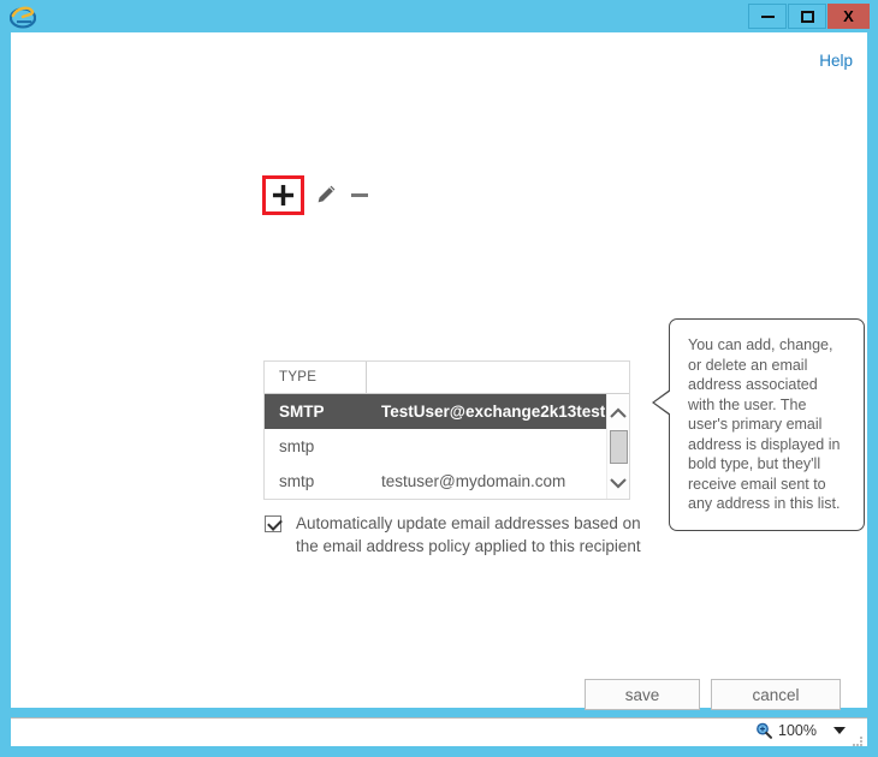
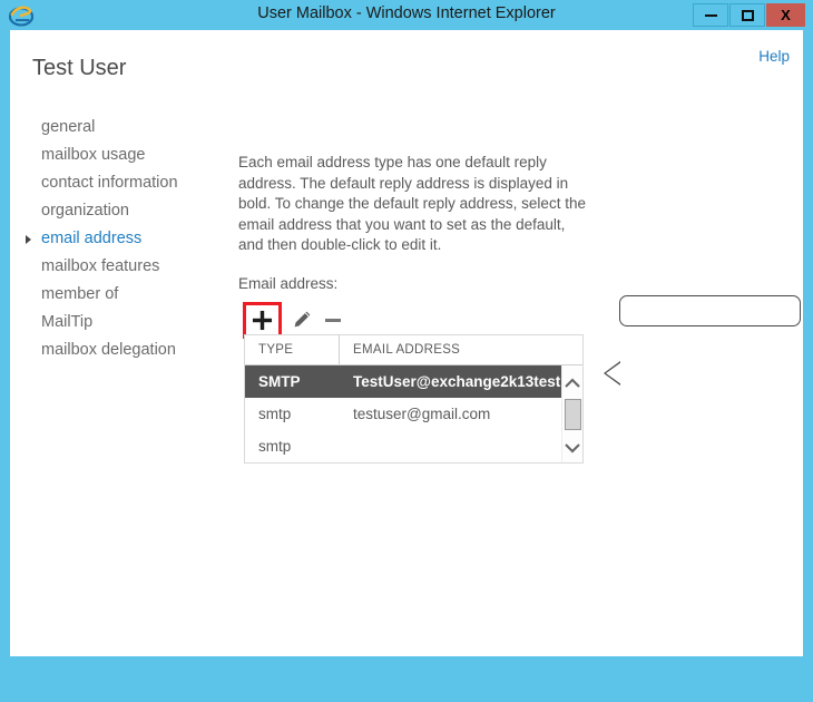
+ User Mailbox - Windows Internet Explorer
  X
  Help
+ Test User
+ general
+ mailbox usage
+ contact information
+ organization
+ email address
+ mailbox features
+ member of
+ MailTip
+ mailbox delegation
+ Each email address type has one default reply address. The default reply address is displayed in bold. To change the default reply address, select the email address that you want to set as the default, and then double-click to edit it.
+ Email address:
  TYPE
+ EMAIL ADDRESS
  SMTP
  TestUser@exchange2k13test
  smtp
+ testuser@gmail.com
  smtp
- testuser@mydomain.com
- Automatically update email addresses based on the email address policy applied to this recipient
- You can add, change, or delete an email address associated with the user. The user's primary email address is displayed in bold type, but they'll receive email sent to any address in this list.
- save
- cancel
- 100%
